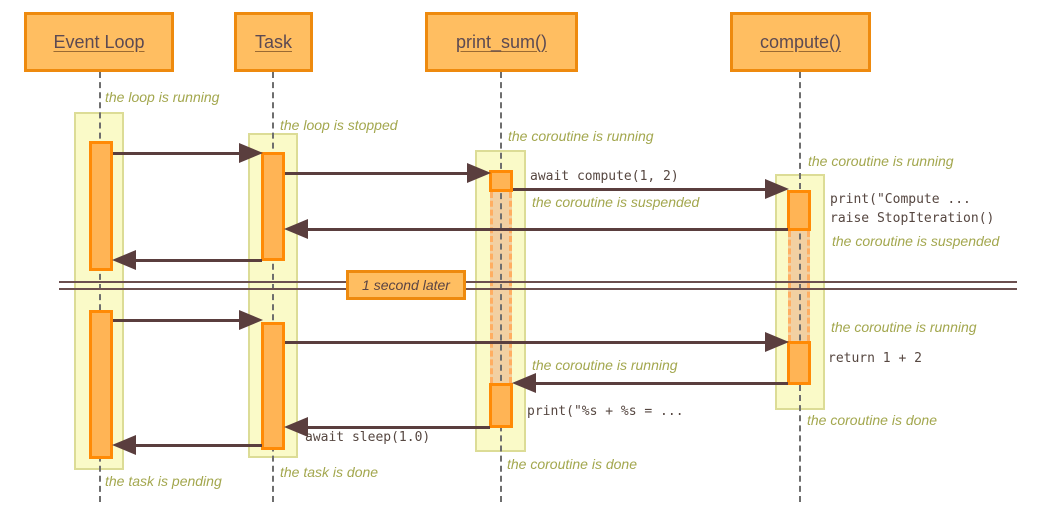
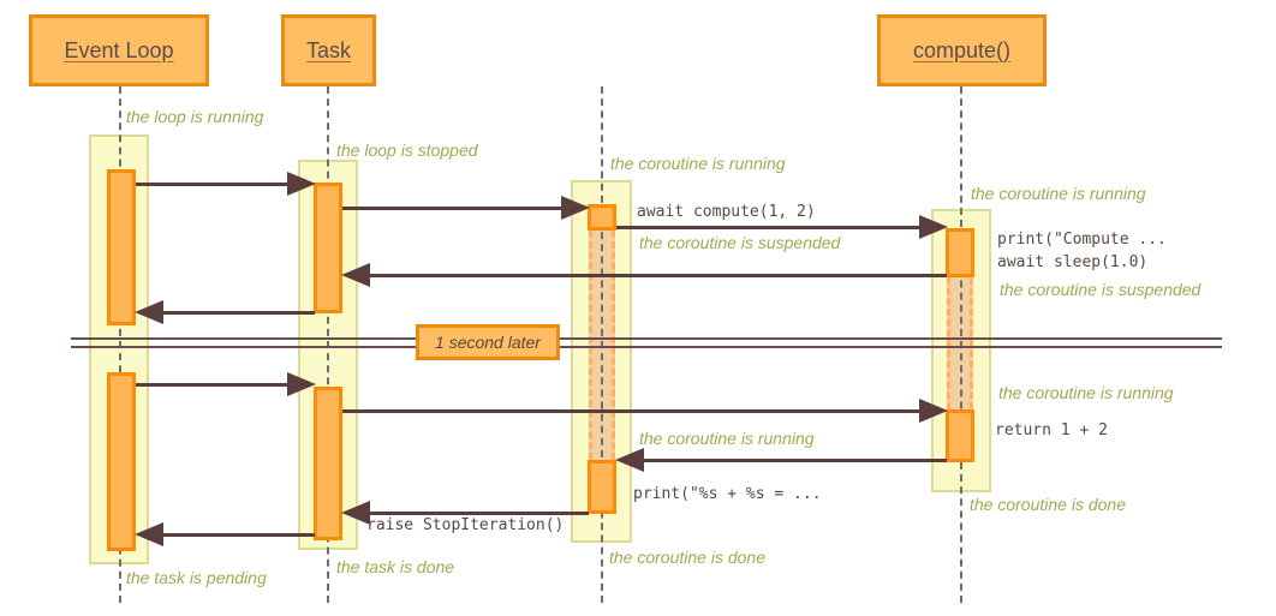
  1 second later
  Event Loop
  Task
- print_sum()
  compute()
  the loop is running
  the loop is stopped
  the coroutine is running
  the coroutine is running
  the coroutine is suspended
  the coroutine is suspended
  the coroutine is running
  the coroutine is running
  the coroutine is done
  the coroutine is done
  the task is done
  the task is pending
  await compute(1, 2)
  print("Compute ...
- raise StopIteration()
+ await sleep(1.0)
  return 1 + 2
  print("%s + %s = ...
- await sleep(1.0)
+ raise StopIteration()
